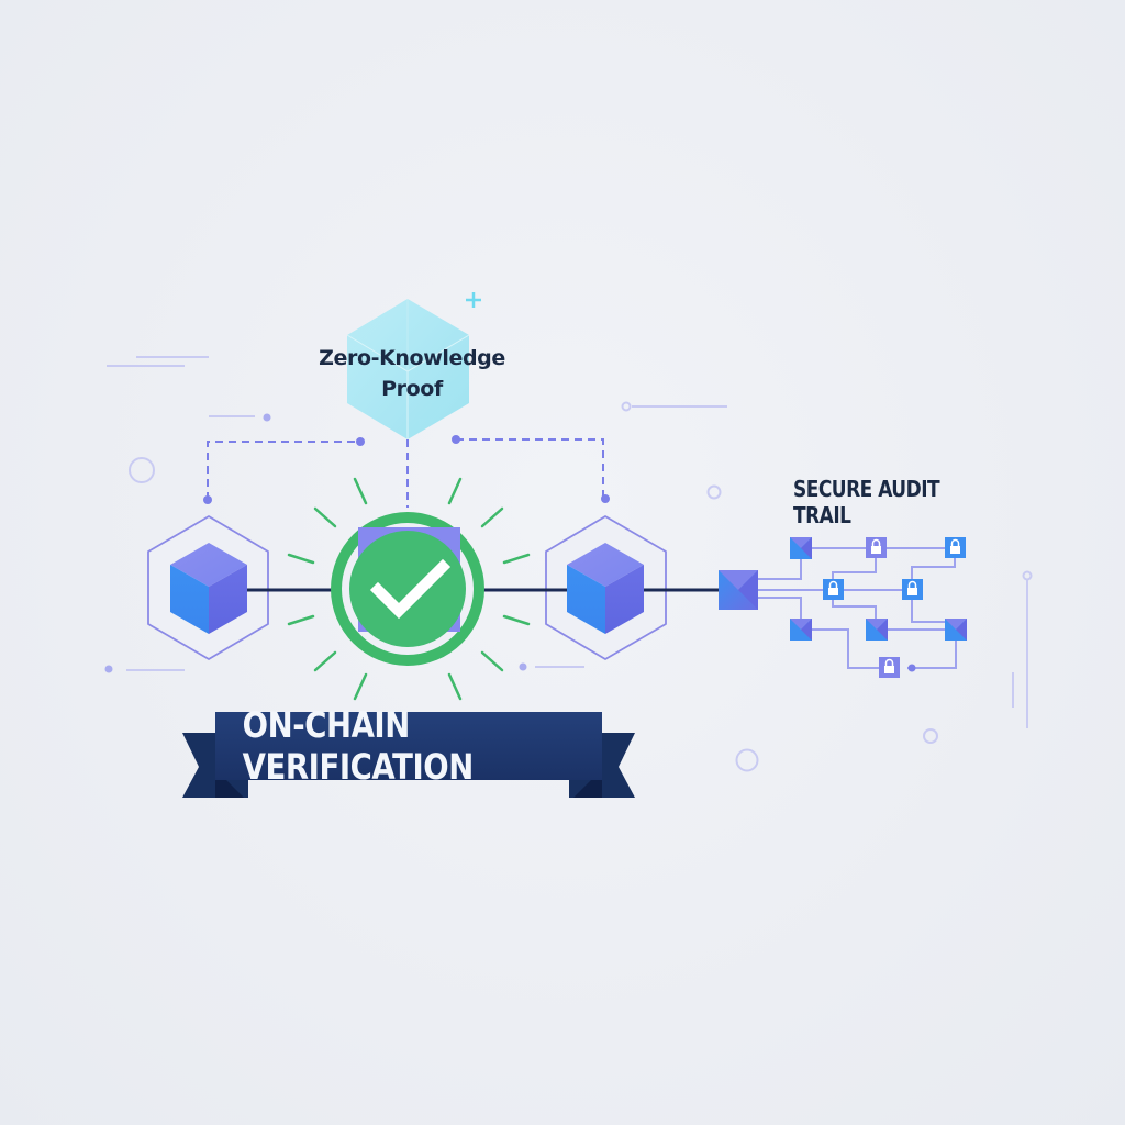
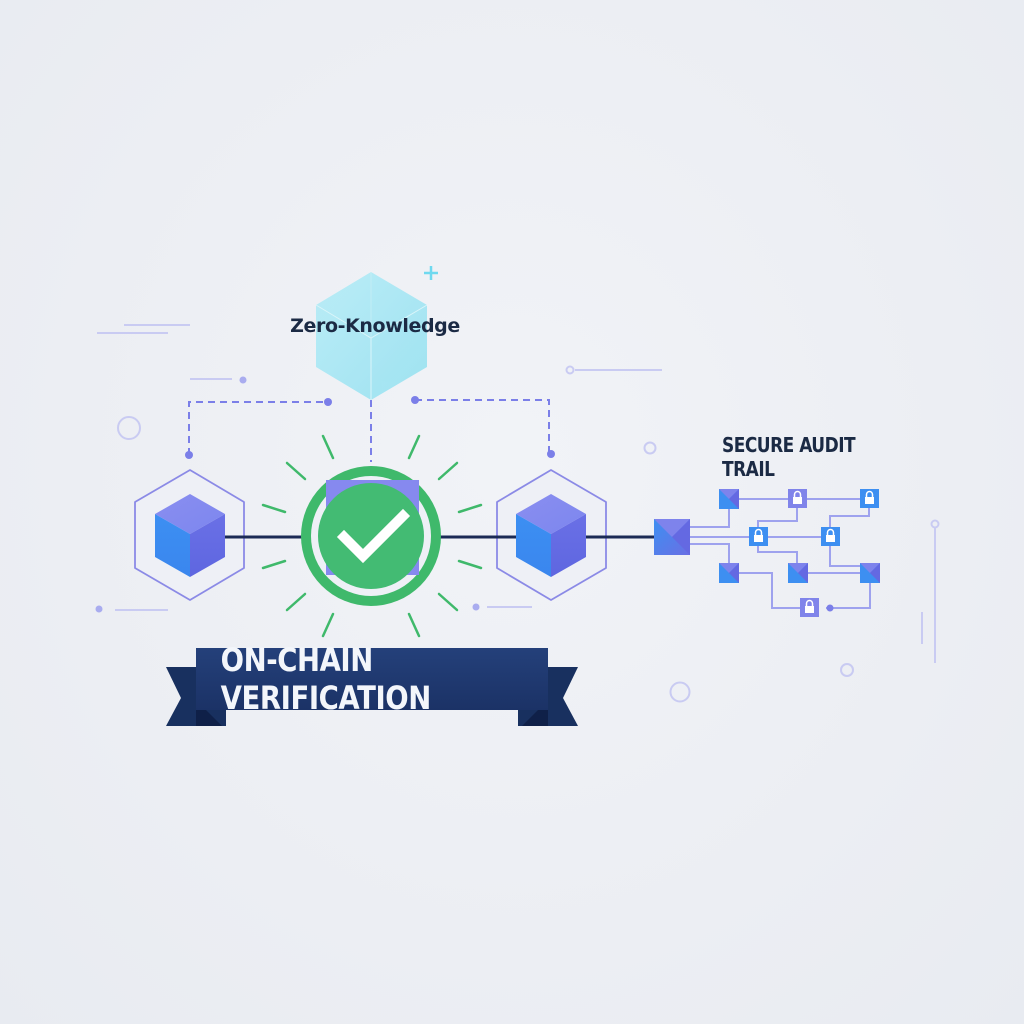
  Zero-Knowledge
- Proof
  ON-CHAIN VERIFICATION
  SECURE AUDIT TRAIL
